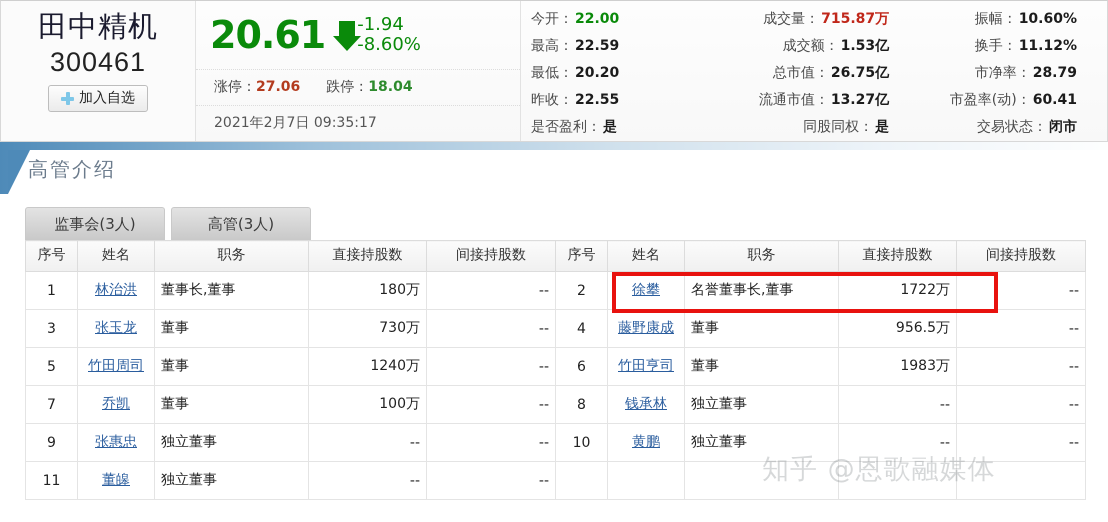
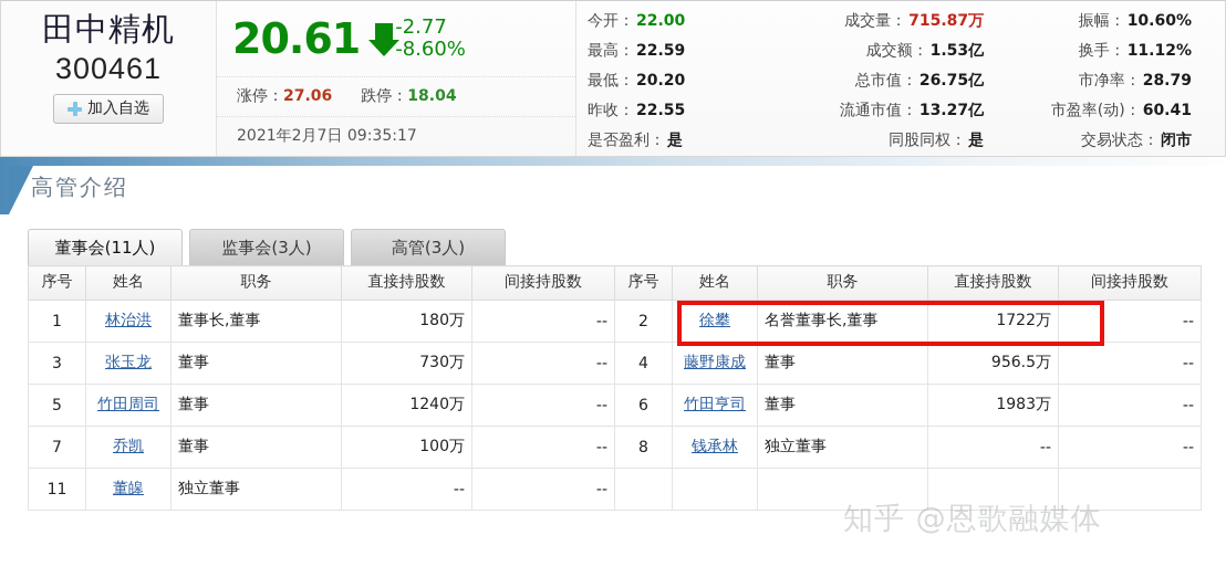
  田中精机
  300461
  加入自选
  20.61
- -1.94
+ -2.77
  -8.60%
  涨停：27.06
  跌停：18.04
  2021年2月7日 09:35:17
  今开：
  22.00
  成交量：
  715.87万
  振幅：
  10.60%
  最高：
  22.59
  成交额：
  1.53亿
  换手：
  11.12%
  最低：
  20.20
  总市值：
  26.75亿
  市净率：
  28.79
  昨收：
  22.55
  流通市值：
  13.27亿
  市盈率(动)：
  60.41
  是否盈利：
  是
  同股同权：
  是
  交易状态：
  闭市
  高管介绍
+ 董事会(11人)
  监事会(3人)
  高管(3人)
  序号	姓名	职务	直接持股数	间接持股数	序号	姓名	职务	直接持股数	间接持股数
  1	林治洪	董事长,董事	180万	--	2	徐攀	名誉董事长,董事	1722万	--
  3	张玉龙	董事	730万	--	4	藤野康成	董事	956.5万	--
  5	竹田周司	董事	1240万	--	6	竹田亨司	董事	1983万	--
  7	乔凯	董事	100万	--	8	钱承林	独立董事	--	--
- 9	张惠忠	独立董事	--	--	10	黄鹏	独立董事	--	--
  11	董皞	独立董事	--	--
  知乎 @恩歌融媒体
